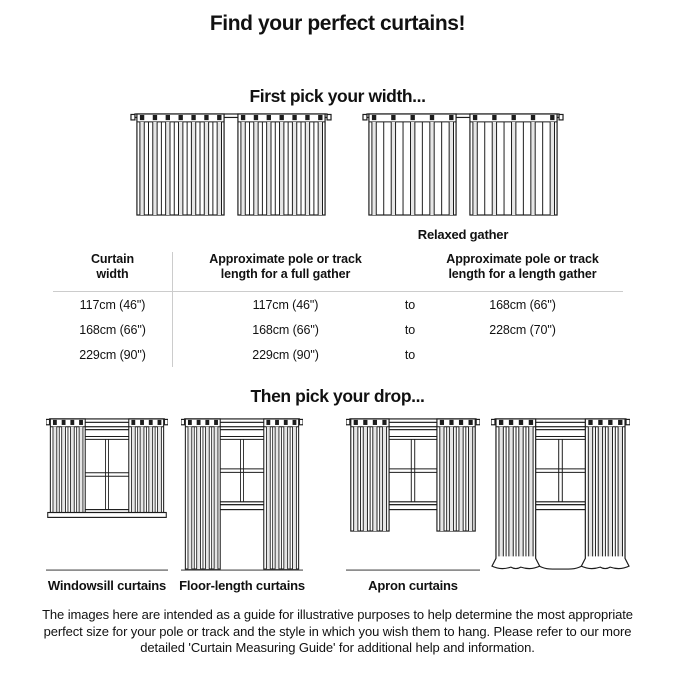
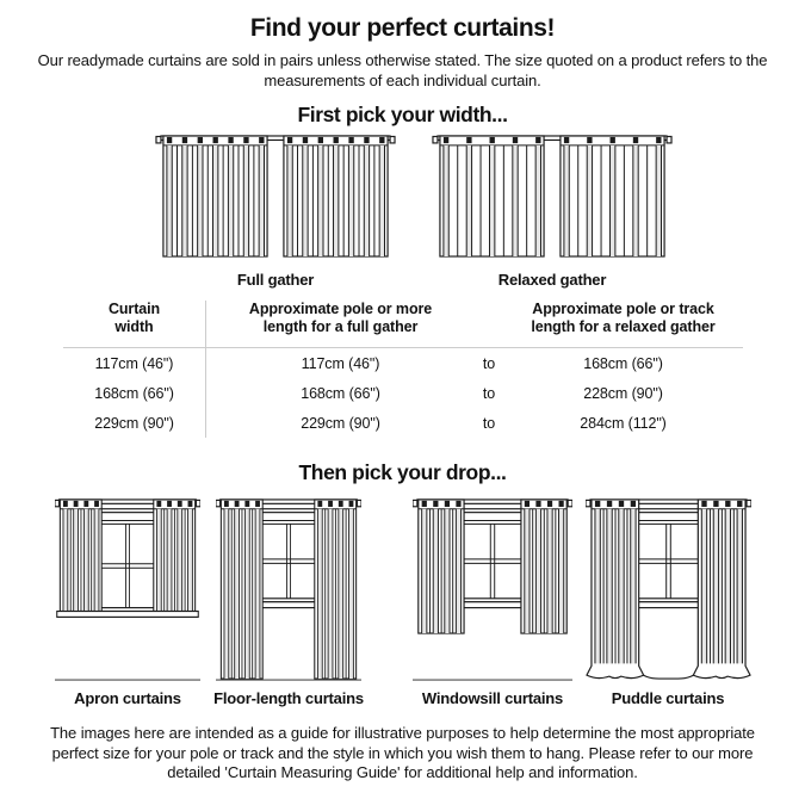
  Find your perfect curtains!
+ Our readymade curtains are sold in pairs unless otherwise stated. The size quoted on a product refers to the measurements of each individual curtain.
  First pick your width...
+ Full gather
  Relaxed gather
  Curtain width
- Approximate pole or track length for a full gather
+ Approximate pole or more length for a full gather
- Approximate pole or track length for a length gather
+ Approximate pole or track length for a relaxed gather
  117cm (46")
  117cm (46")
  to
  168cm (66")
  168cm (66")
  168cm (66")
  to
- 228cm (70")
+ 228cm (90")
  229cm (90")
  229cm (90")
  to
+ 284cm (112")
  Then pick your drop...
- Windowsill curtains
+ Apron curtains
  Floor-length curtains
- Apron curtains
+ Windowsill curtains
+ Puddle curtains
  The images here are intended as a guide for illustrative purposes to help determine the most appropriate perfect size for your pole or track and the style in which you wish them to hang. Please refer to our more detailed 'Curtain Measuring Guide' for additional help and information.
